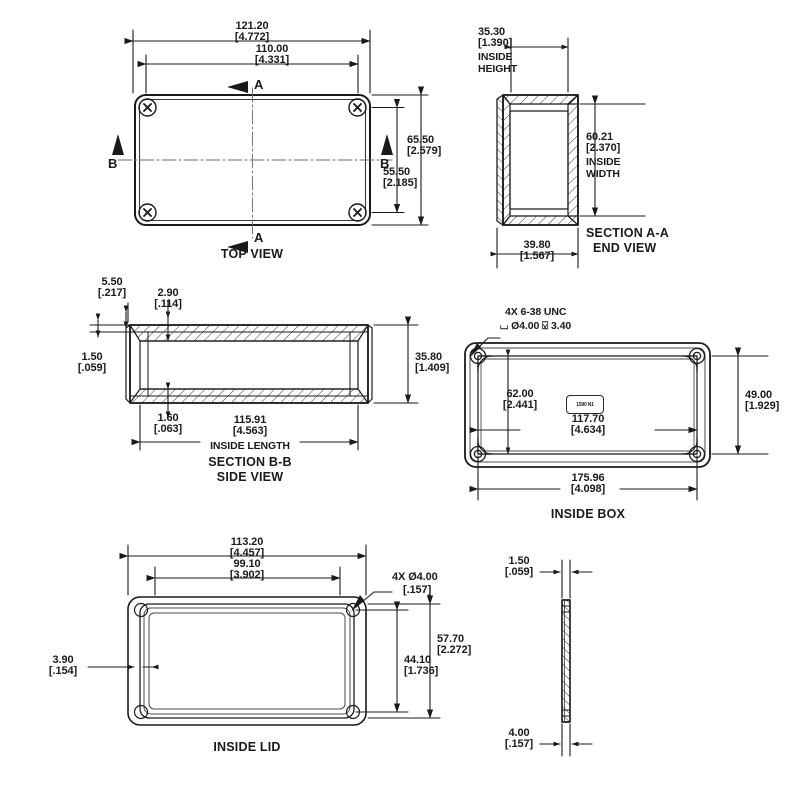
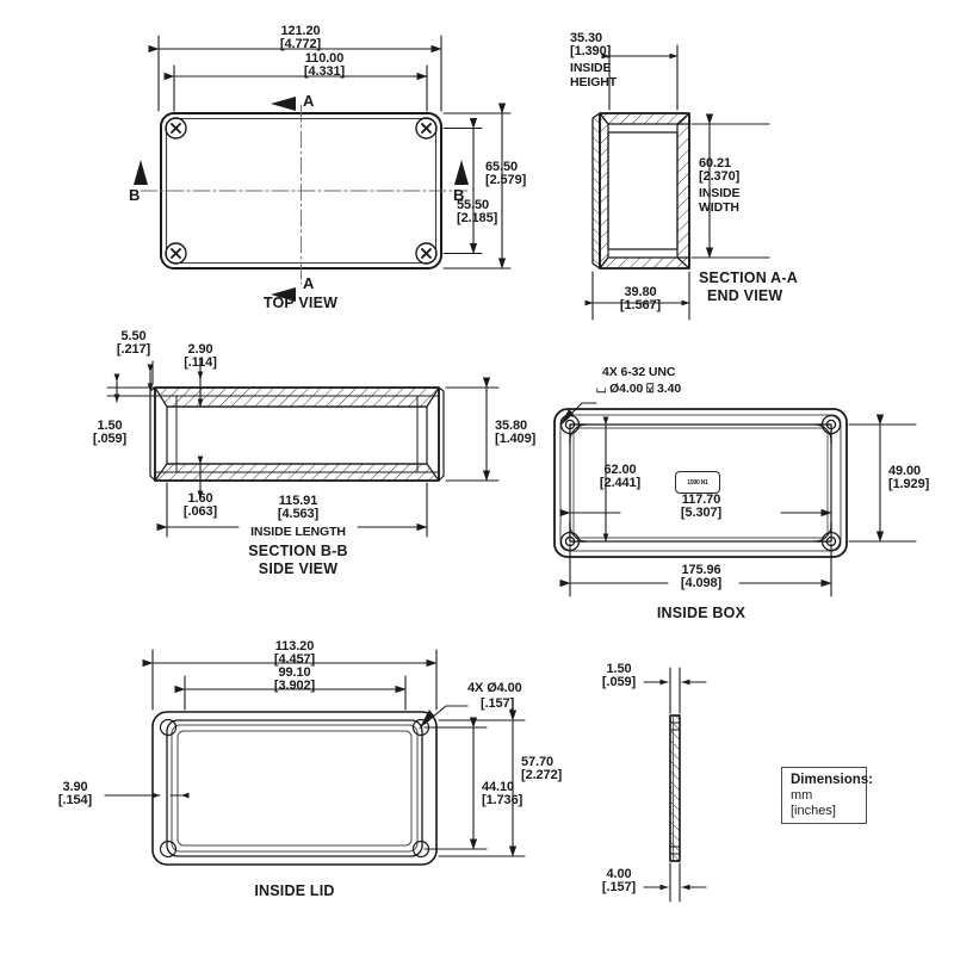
  121.20
  [4.772]
  110.00
  [4.331]
  65.50
  [2.579]
  55.50
  [2.185]
  A
  A
  B
  B
  TOP VIEW
  35.30
  [1.390]
  INSIDE
  HEIGHT
  60.21
  [2.370]
  INSIDE
  WIDTH
  39.80
  [1.567]
  SECTION A-A
  END VIEW
  5.50
  [.217]
  2.90
  [.114]
  1.50
  [.059]
  1.60
  [.063]
  115.91
  [4.563]
  INSIDE LENGTH
  35.80
  [1.409]
  SECTION B-B
  SIDE VIEW
- 4X 6-38 UNC
+ 4X 6-32 UNC
  ⌴ Ø4.00 ⍌ 3.40
  62.00
  [2.441]
  117.70
- [4.634]
+ [5.307]
  49.00
  [1.929]
  175.96
  [4.098]
  INSIDE BOX
  113.20
  [4.457]
  99.10
  [3.902]
  3.90
  [.154]
  4X Ø4.00
  [.157]
  57.70
  [2.272]
  44.10
  [1.736]
  INSIDE LID
  1.50
  [.059]
  4.00
  [.157]
+ Dimensions:
+ mm
+ [inches]
